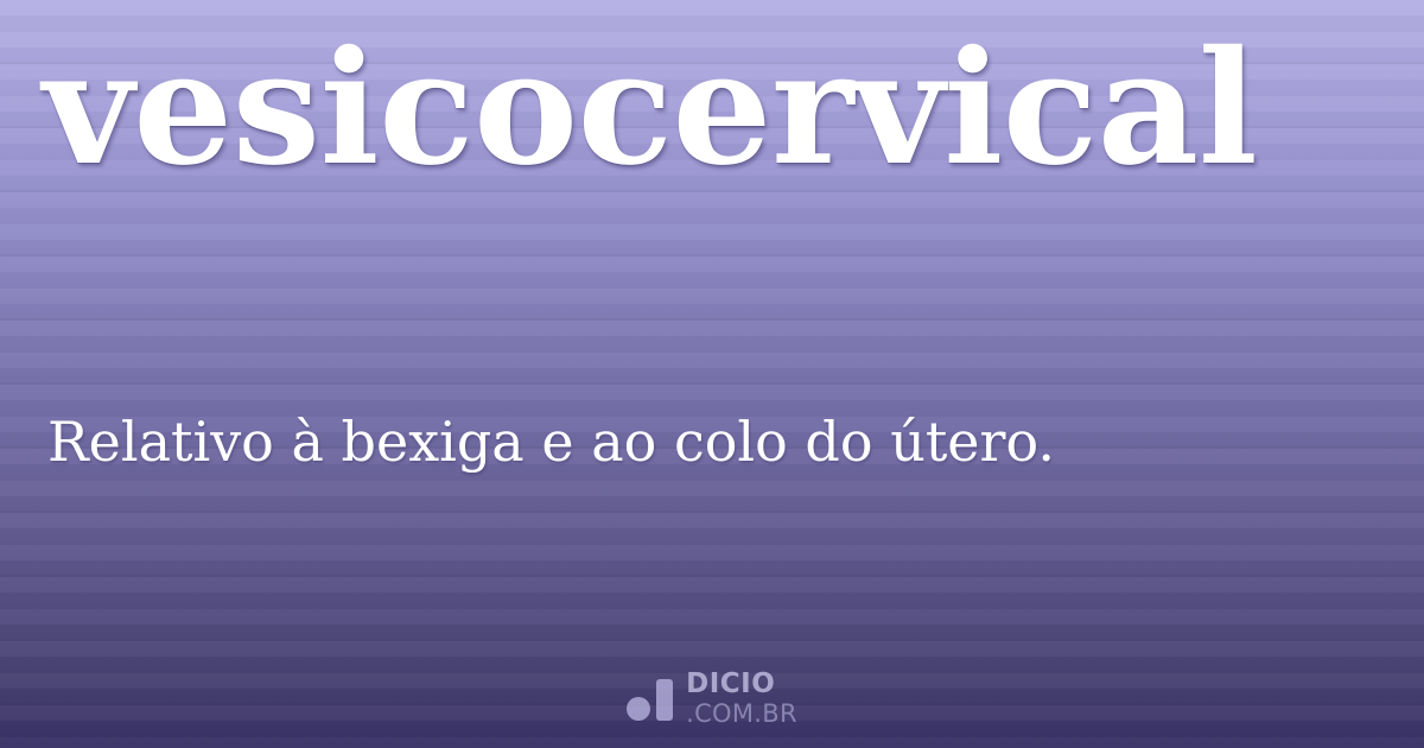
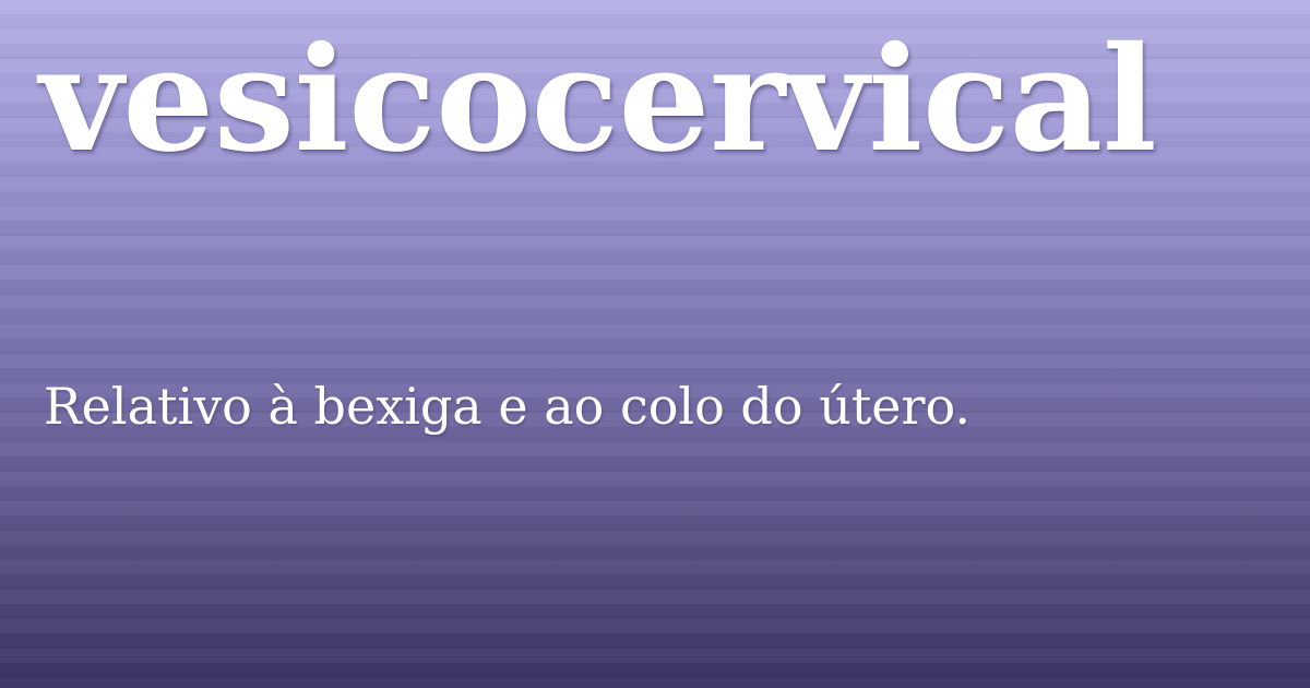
  vesicocervical
  Relativo à bexiga e ao colo do útero.
- DICIO
- .COM.BR
